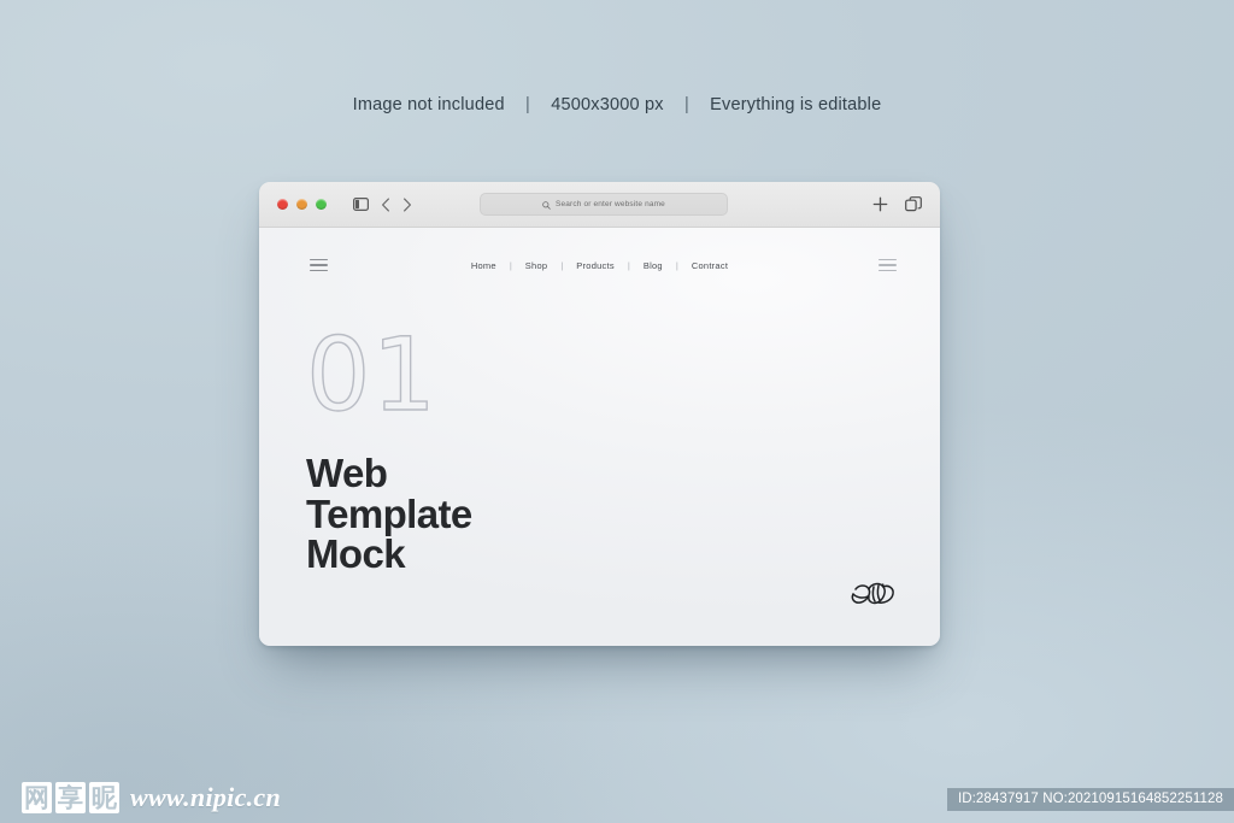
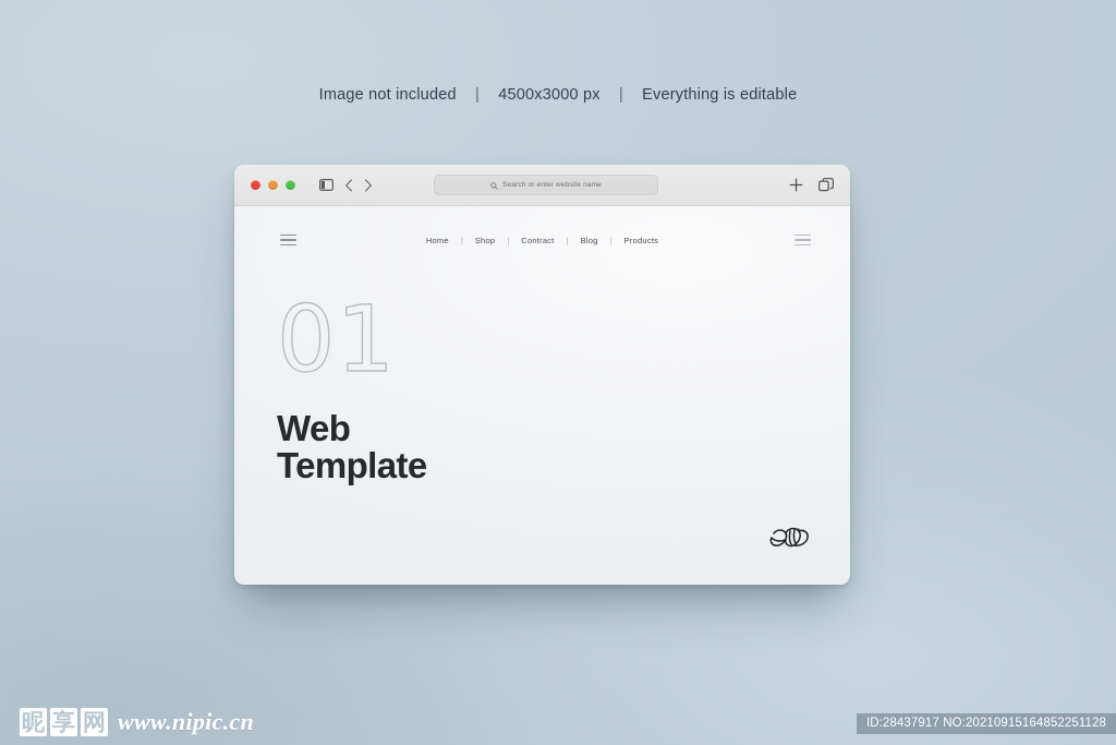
  Image not included | 4500x3000 px | Everything is editable
  Home
  |
  Shop
  |
- Products
+ Contract
  |
  Blog
  |
- Contract
+ Products
  01
  Web
  Template
- Mock
- 网
+ 昵
  享
- 昵
+ 网
  www.nipic.cn
  ID:28437917 NO:20210915164852251128
